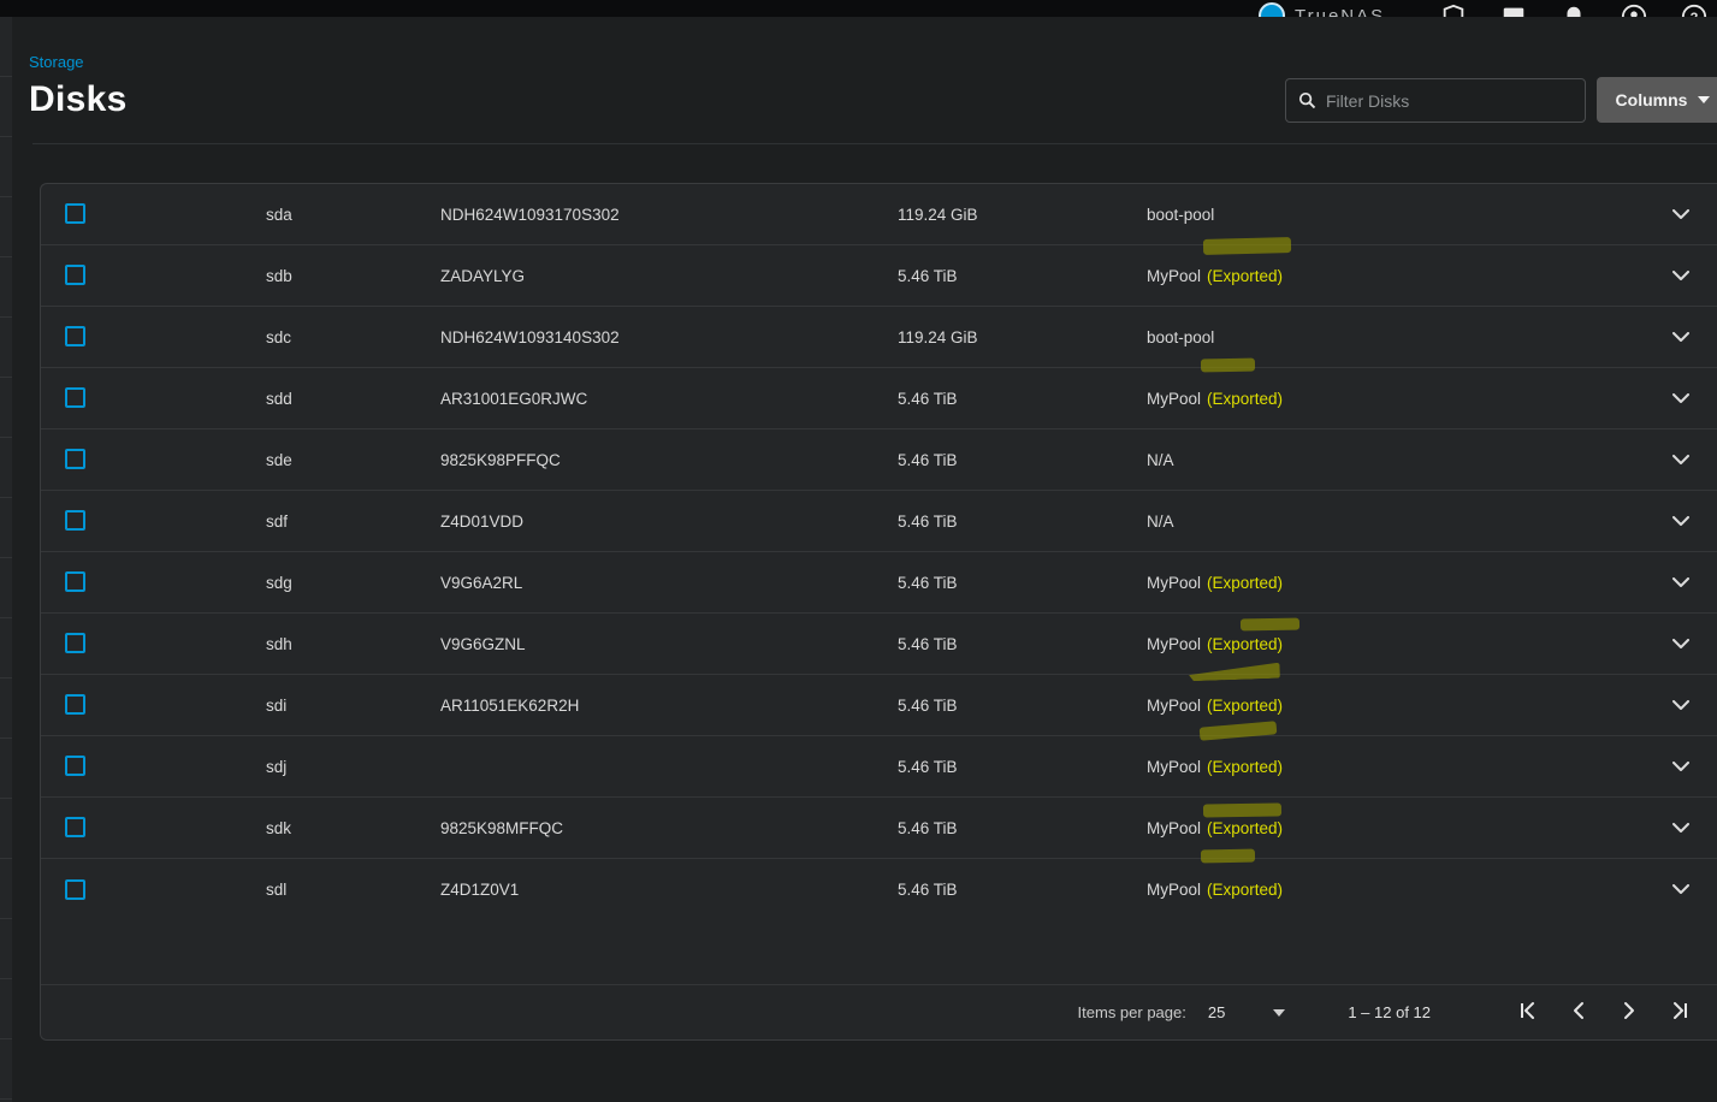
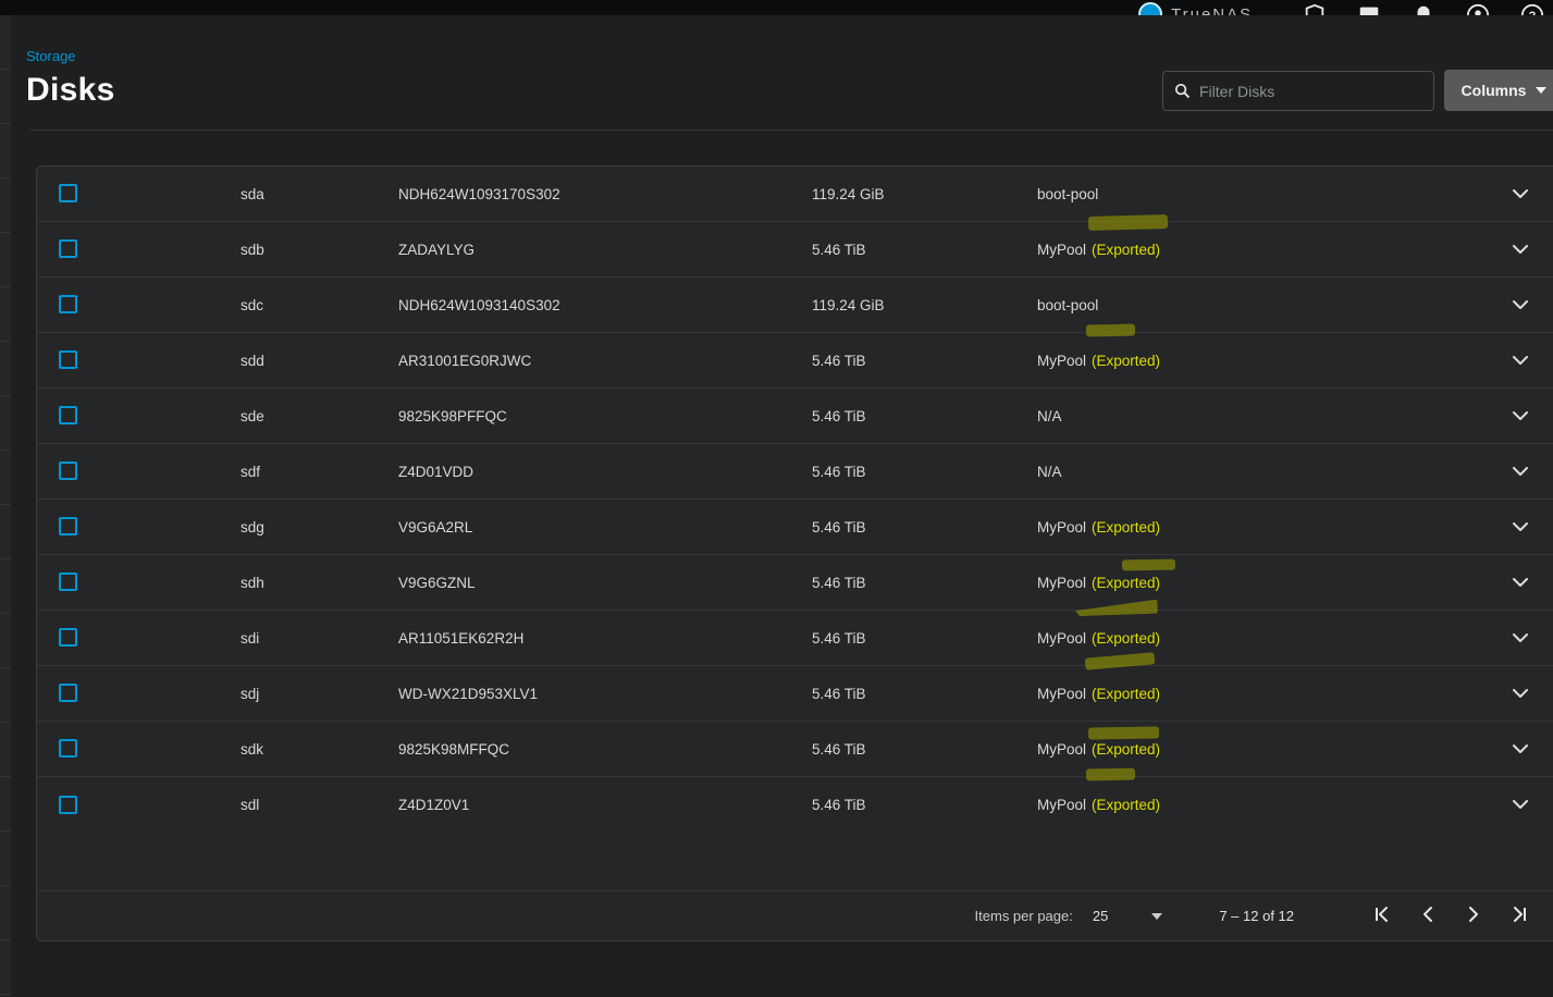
  TrueNAS
  Storage
  Disks
  Filter Disks
  Columns
  sda
  NDH624W1093170S302
  119.24 GiB
  boot-pool
  sdb
  ZADAYLYG
  5.46 TiB
  MyPool (Exported)
  sdc
  NDH624W1093140S302
  119.24 GiB
  boot-pool
  sdd
  AR31001EG0RJWC
  5.46 TiB
  MyPool (Exported)
  sde
  9825K98PFFQC
  5.46 TiB
  N/A
  sdf
  Z4D01VDD
  5.46 TiB
  N/A
  sdg
  V9G6A2RL
  5.46 TiB
  MyPool (Exported)
  sdh
  V9G6GZNL
  5.46 TiB
  MyPool (Exported)
  sdi
  AR11051EK62R2H
  5.46 TiB
  MyPool (Exported)
  sdj
+ WD-WX21D953XLV1
  5.46 TiB
  MyPool (Exported)
  sdk
  9825K98MFFQC
  5.46 TiB
  MyPool (Exported)
  sdl
  Z4D1Z0V1
  5.46 TiB
  MyPool (Exported)
  Items per page:
  25
- 1 – 12 of 12
+ 7 – 12 of 12
